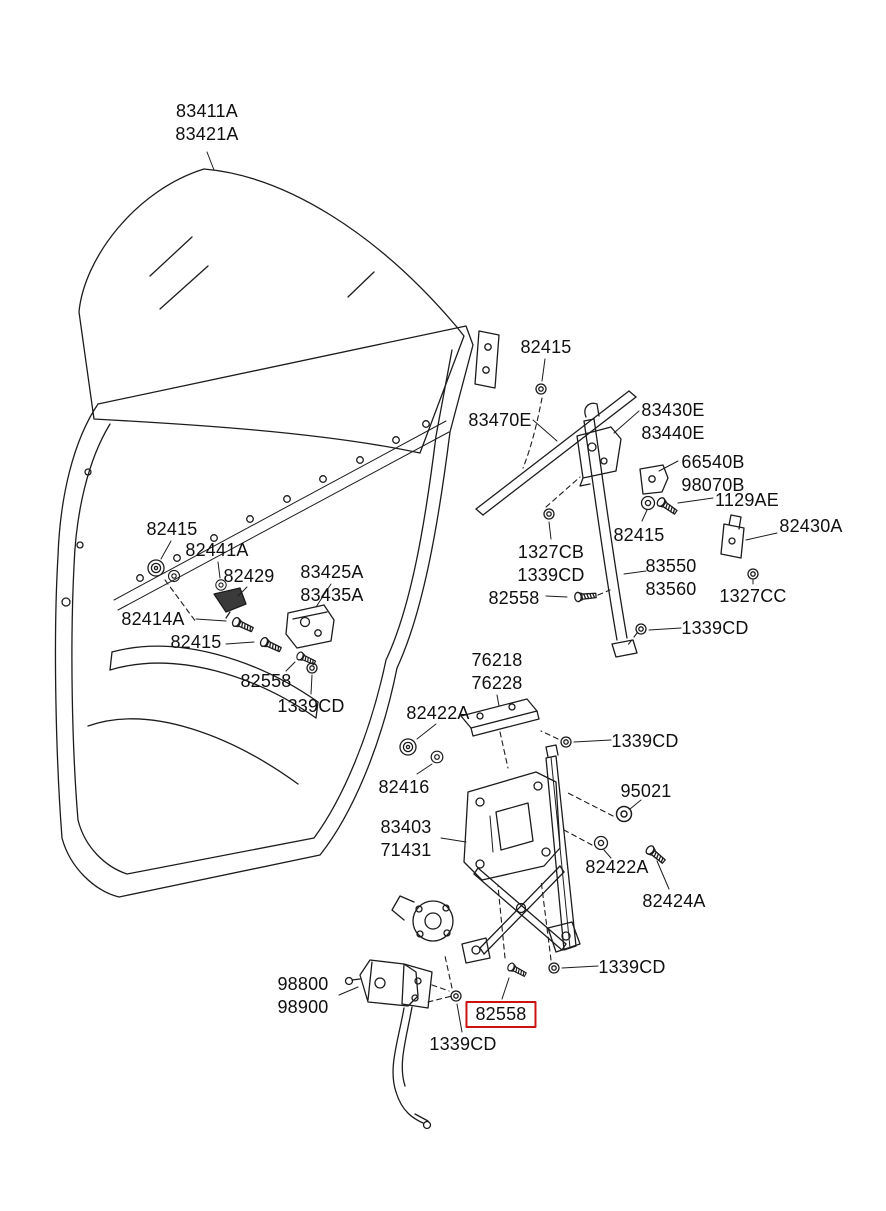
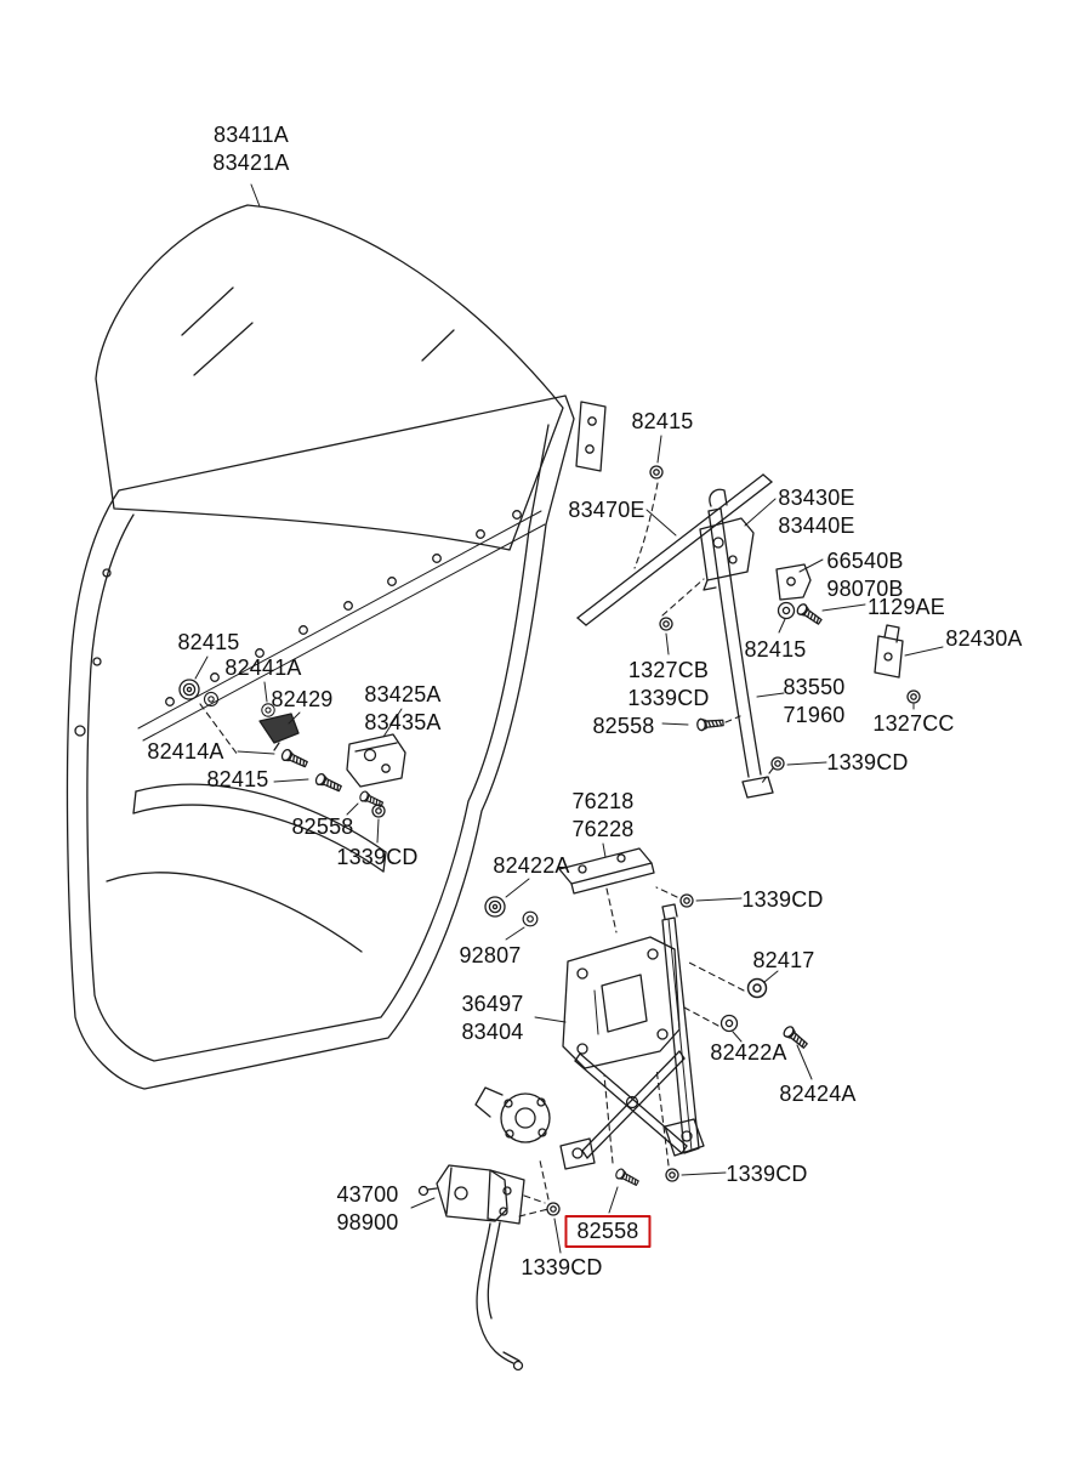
  83411A
  83421A
  82415
  83470E
  83430E
  83440E
  66540B
  98070B
  1129AE
  82430A
  82415
  1327CB
  1339CD
  82558
  83550
- 83560
+ 71960
  1327CC
  1339CD
  82415
  82441A
  82429
  83425A
  83435A
  82414A
  82415
  82558
  1339CD
  76218
  76228
  82422A
  1339CD
- 82416
+ 92807
- 95021
+ 82417
- 83403
+ 36497
- 71431
+ 83404
  82422A
  82424A
  1339CD
- 98800
+ 43700
  98900
  82558
  1339CD
